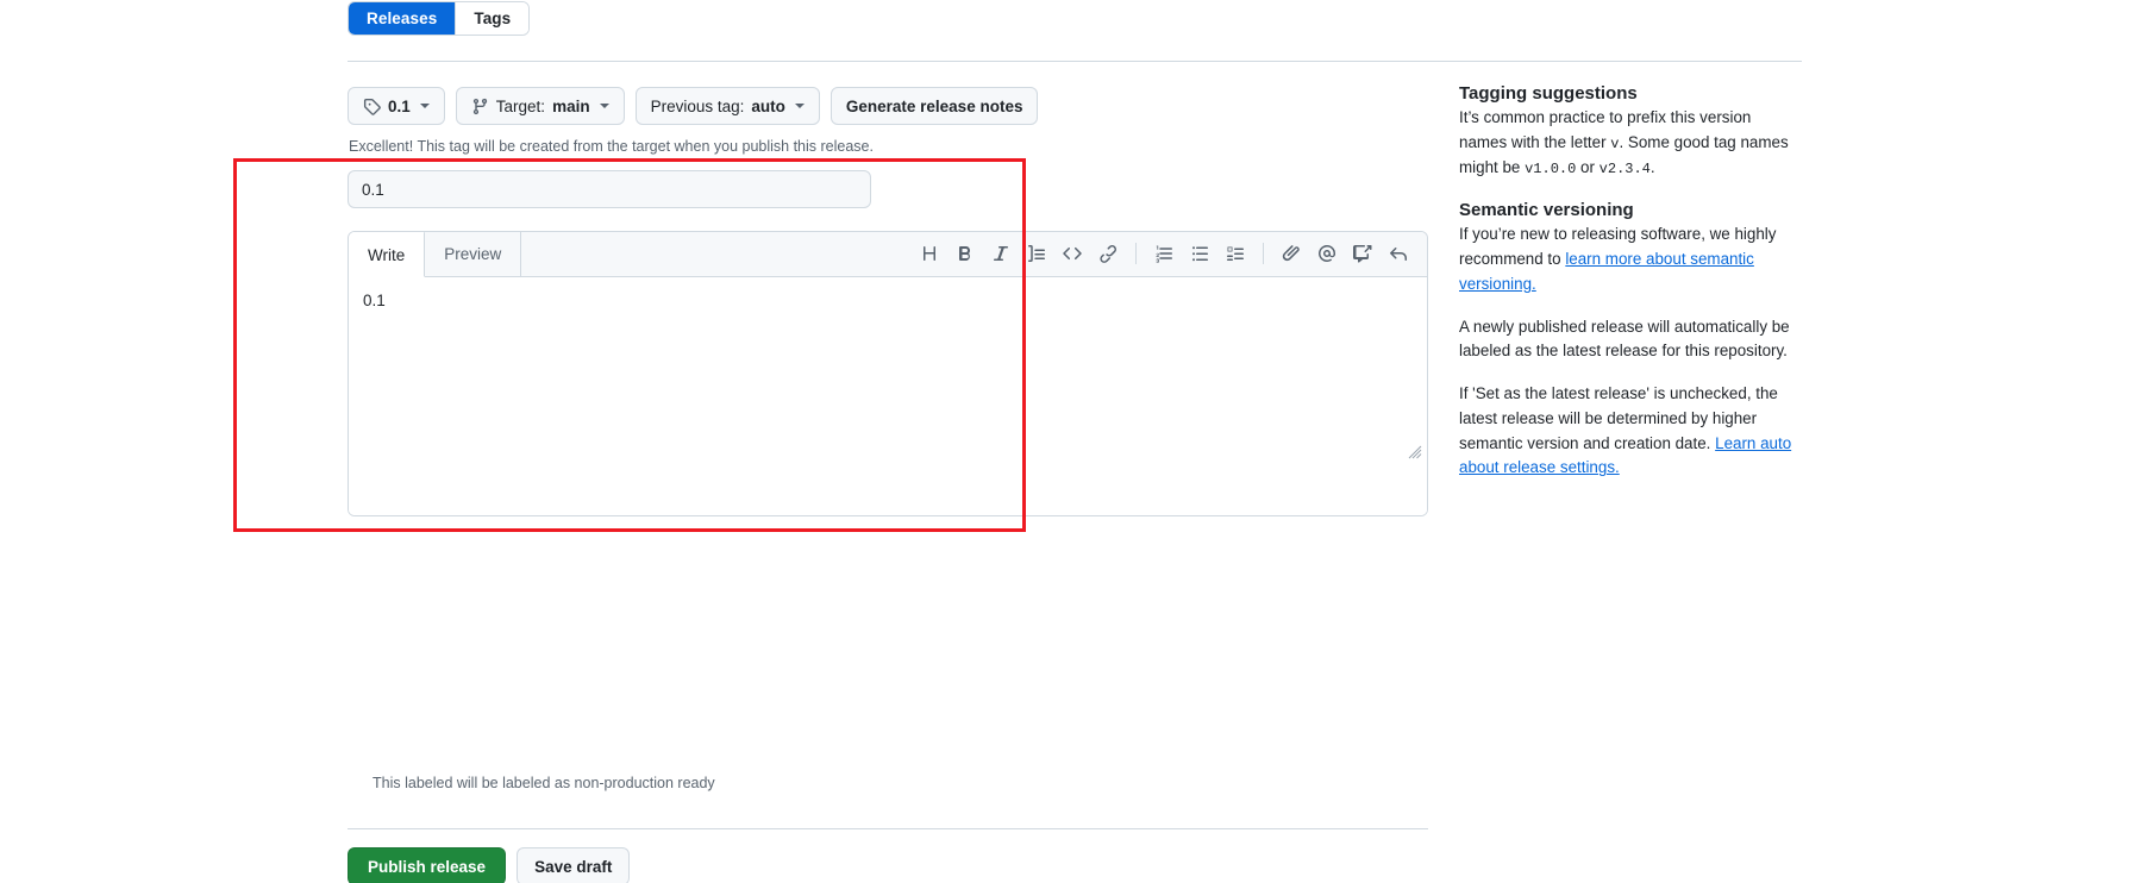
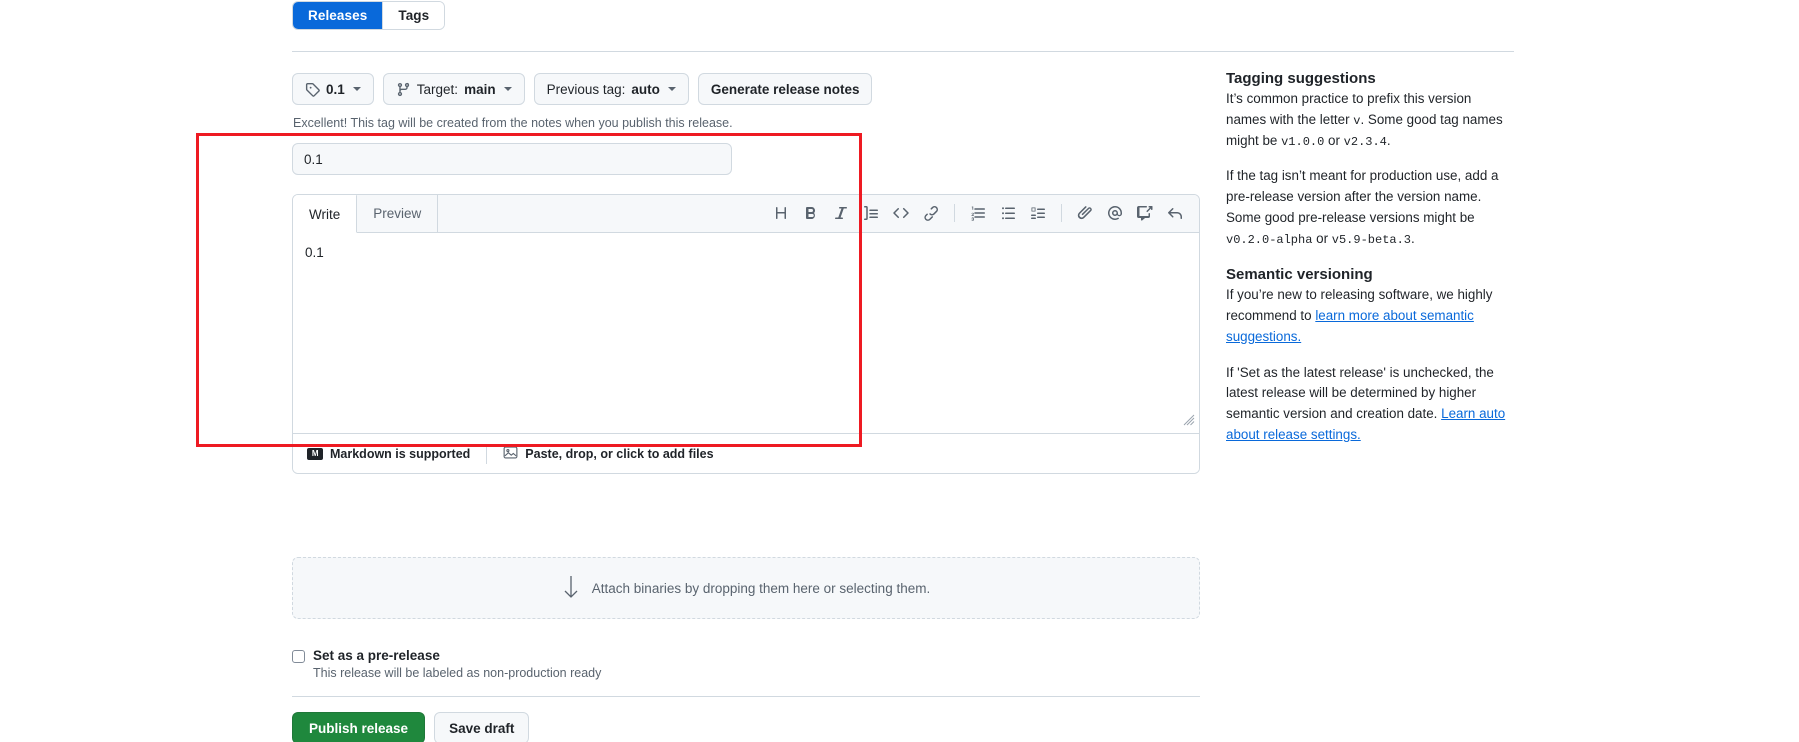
  Releases
  Tags
  0.1
  Target:
  main
  Previous tag:
  auto
  Generate release notes
- Excellent! This tag will be created from the target when you publish this release.
+ Excellent! This tag will be created from the notes when you publish this release.
  0.1
  Write
  Preview
  0.1
+ M
+ Markdown is supported
+ Paste, drop, or click to add files
+ Attach binaries by dropping them here or selecting them.
+ Set as a pre-release
- This labeled will be labeled as non-production ready
+ This release will be labeled as non-production ready
  Publish release
  Save draft
  Tagging suggestions
  It’s common practice to prefix this version names with the letter v. Some good tag names might be v1.0.0 or v2.3.4.
+ If the tag isn’t meant for production use, add a pre-release version after the version name. Some good pre-release versions might be v0.2.0-alpha or v5.9-beta.3.
  Semantic versioning
- If you’re new to releasing software, we highly recommend to learn more about semantic versioning.
+ If you’re new to releasing software, we highly recommend to learn more about semantic suggestions.
- A newly published release will automatically be labeled as the latest release for this repository.
  If 'Set as the latest release' is unchecked, the latest release will be determined by higher semantic version and creation date. Learn auto about release settings.
